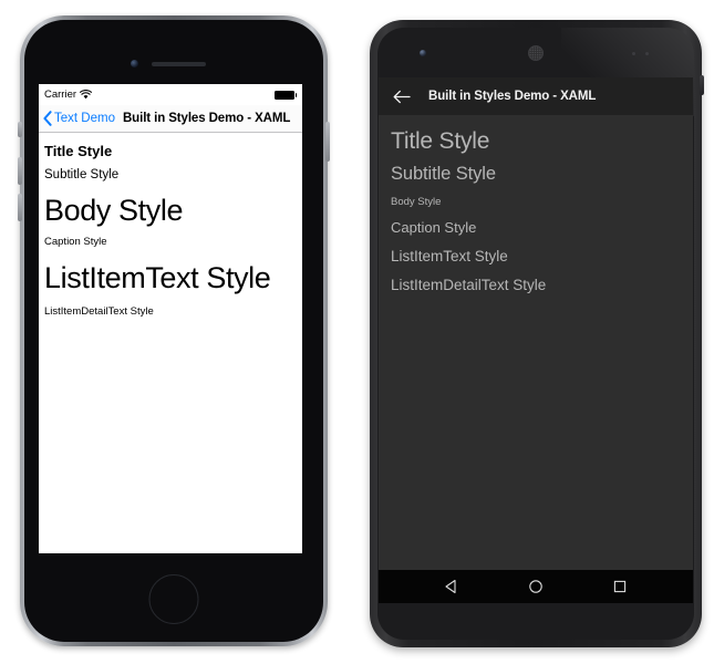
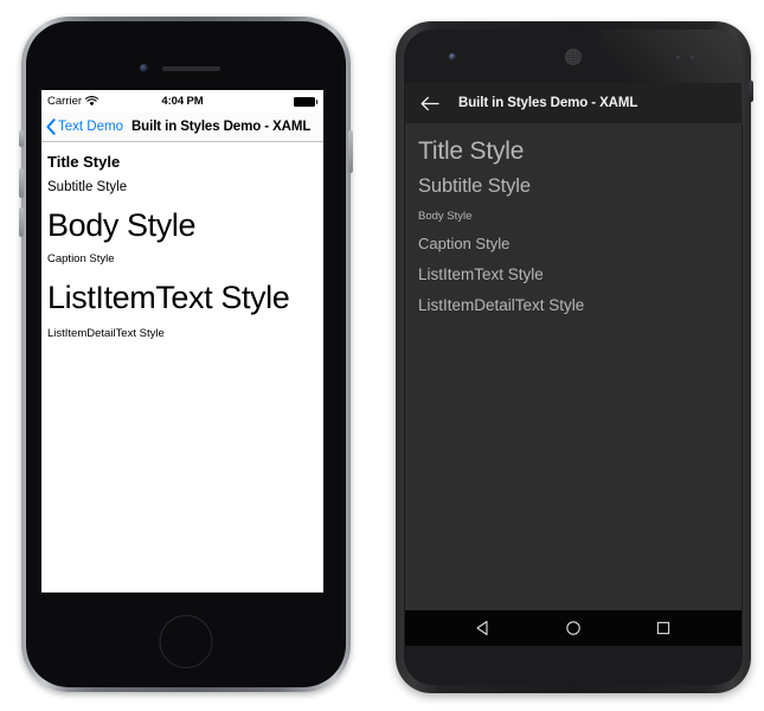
  Carrier
+ 4:04 PM
  Text Demo
  Built in Styles Demo - XAML
  Title Style
  Subtitle Style
  Body Style
  Caption Style
  ListItemText Style
  ListItemDetailText Style
  Built in Styles Demo - XAML
  Title Style
  Subtitle Style
  Body Style
  Caption Style
  ListItemText Style
  ListItemDetailText Style
